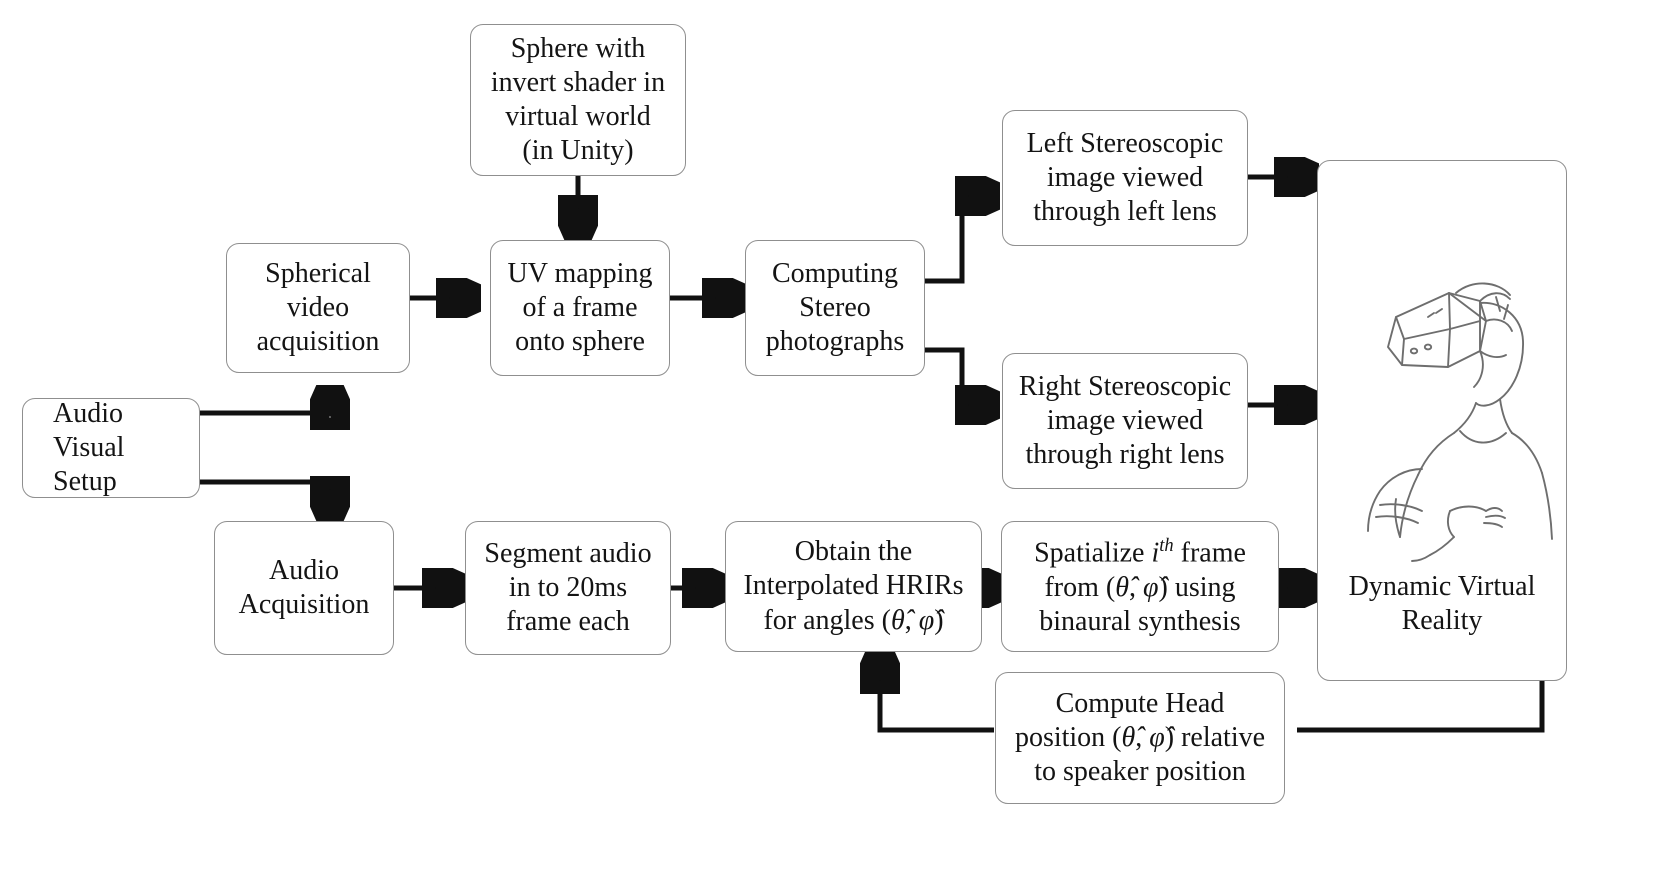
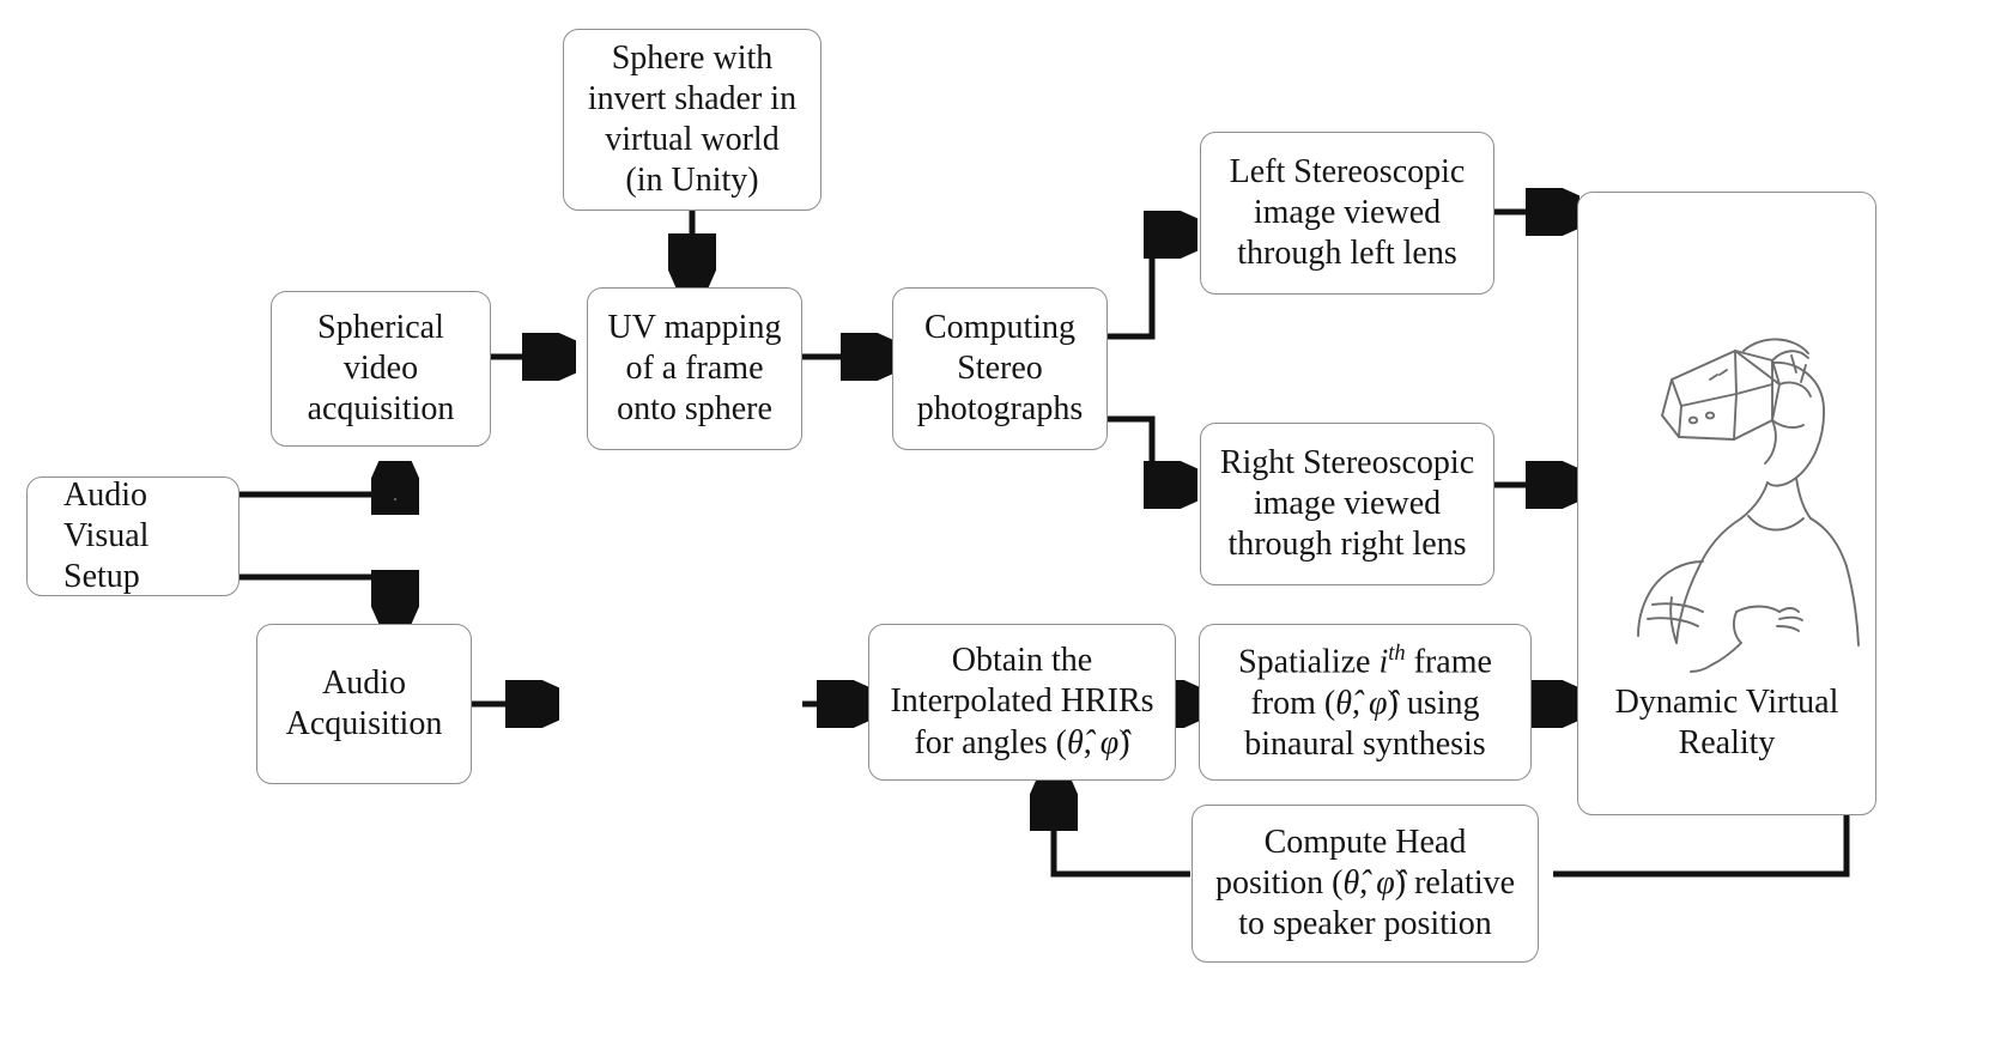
  Audio
  Visual
  Setup
  Spherical
  video
  acquisition
  Sphere with
  invert shader in
  virtual world
  (in Unity)
  UV mapping
  of a frame
  onto sphere
  Computing
  Stereo
  photographs
  Left Stereoscopic
  image viewed
  through left lens
  Right Stereoscopic
  image viewed
  through right lens
  Audio
  Acquisition
- Segment audio
- in to 20ms
- frame each
  Obtain the
  Interpolated HRIRs
  for angles (θ̂, φ̂)
  Spatialize ith frame
  from (θ̂, φ̂) using
  binaural synthesis
  Compute Head
  position (θ̂, φ̂) relative
  to speaker position
  Dynamic Virtual
  Reality
